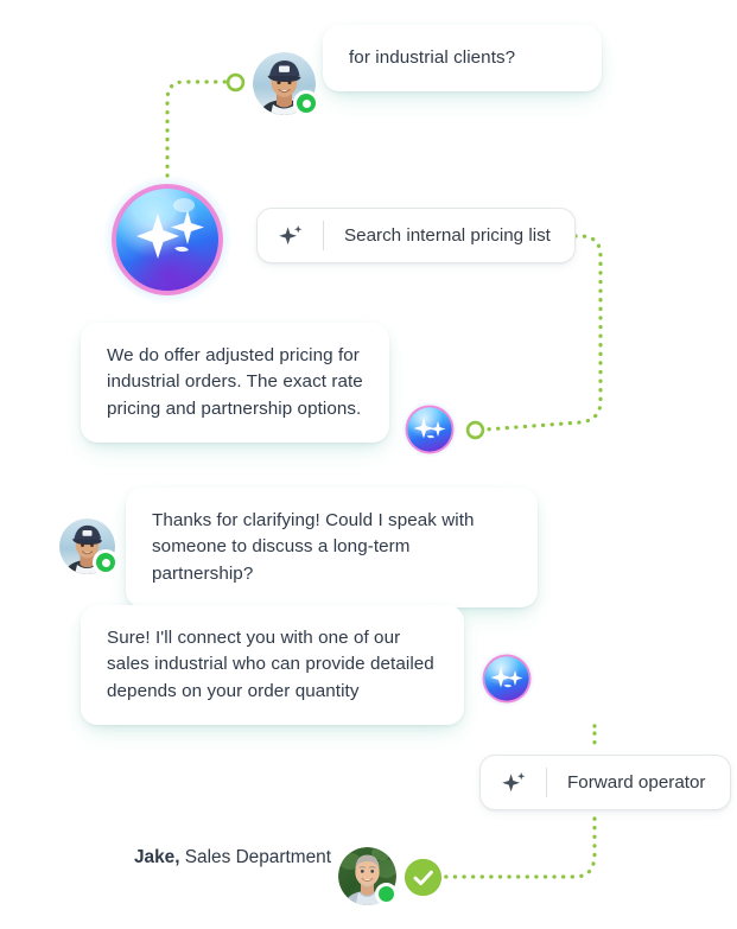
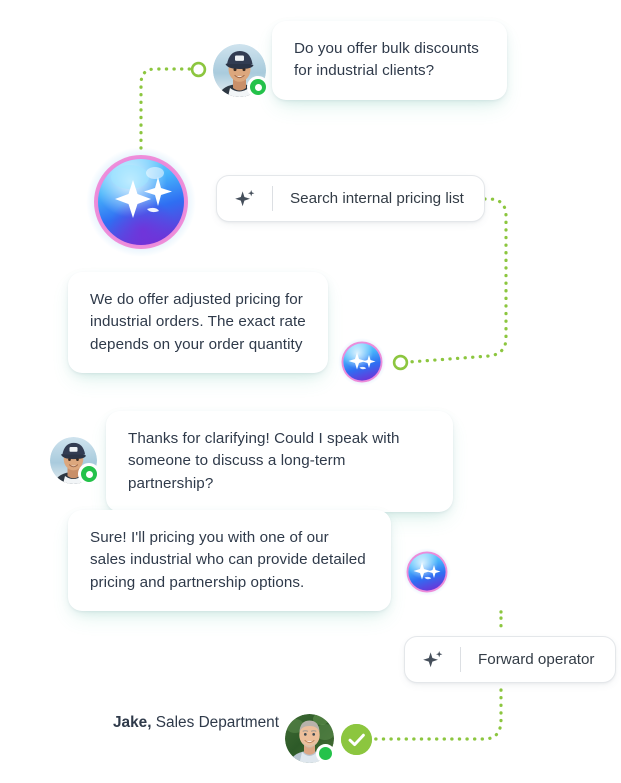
+ Do you offer bulk discounts
  for industrial clients?
  Search internal pricing list
  We do offer adjusted pricing for
  industrial orders. The exact rate
- pricing and partnership options.
+ depends on your order quantity
  Thanks for clarifying! Could I speak with
  someone to discuss a long-term partnership?
- Sure! I'll connect you with one of our
+ Sure! I'll pricing you with one of our
  sales industrial who can provide detailed
- depends on your order quantity
+ pricing and partnership options.
  Forward operator
  Jake, Sales Department
